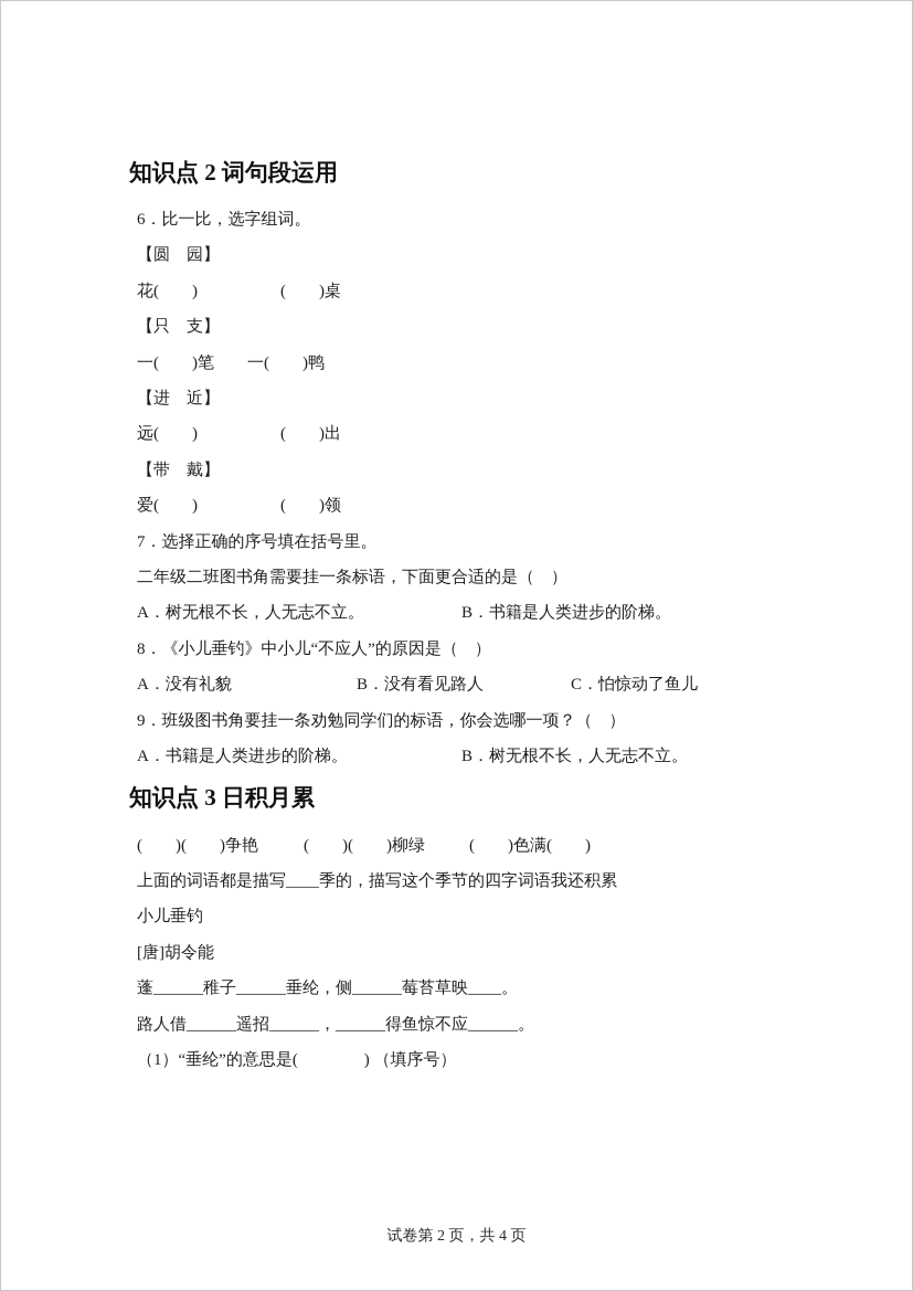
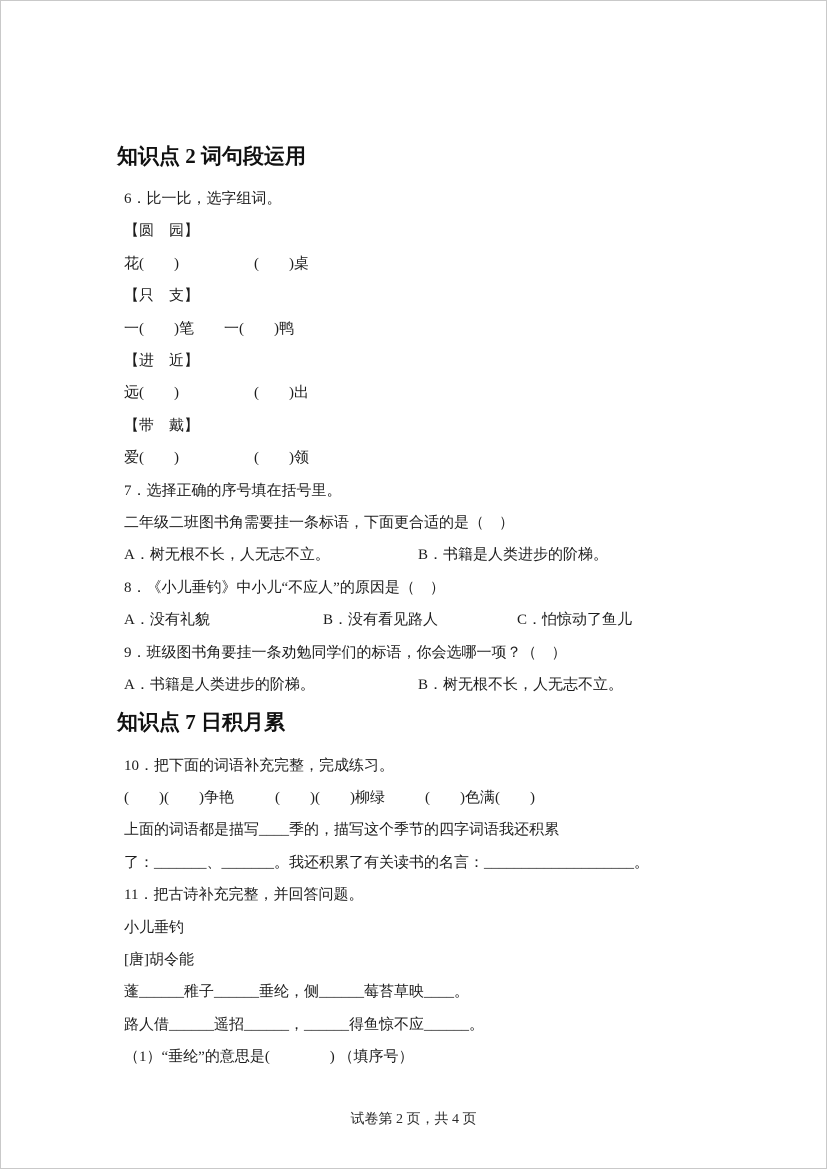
  知识点 2 词句段运用
  6．比一比，选字组词。
  【圆 园】
  花( ) ( )桌
  【只 支】
  一( )笔 一( )鸭
  【进 近】
  远( ) ( )出
  【带 戴】
  爱( ) ( )领
  7．选择正确的序号填在括号里。
  二年级二班图书角需要挂一条标语，下面更合适的是（ ）
  A．树无根不长，人无志不立。 B．书籍是人类进步的阶梯。
  8．《小儿垂钓》中小儿“不应人”的原因是（ ）
  A．没有礼貌 B．没有看见路人 C．怕惊动了鱼儿
  9．班级图书角要挂一条劝勉同学们的标语，你会选哪一项？（ ）
  A．书籍是人类进步的阶梯。 B．树无根不长，人无志不立。
- 知识点 3 日积月累
+ 知识点 7 日积月累
+ 10．把下面的词语补充完整，完成练习。
  ( )( )争艳 ( )( )柳绿 ( )色满( )
  上面的词语都是描写____季的，描写这个季节的四字词语我还积累
+ 了：_______、_______。我还积累了有关读书的名言：____________________。
+ 11．把古诗补充完整，并回答问题。
  小儿垂钓
  [唐]胡令能
  蓬______稚子______垂纶，侧______莓苔草映____。
  路人借______遥招______，______得鱼惊不应______。
  （1）“垂纶”的意思是( ) （填序号）
  试卷第 2 页，共 4 页
